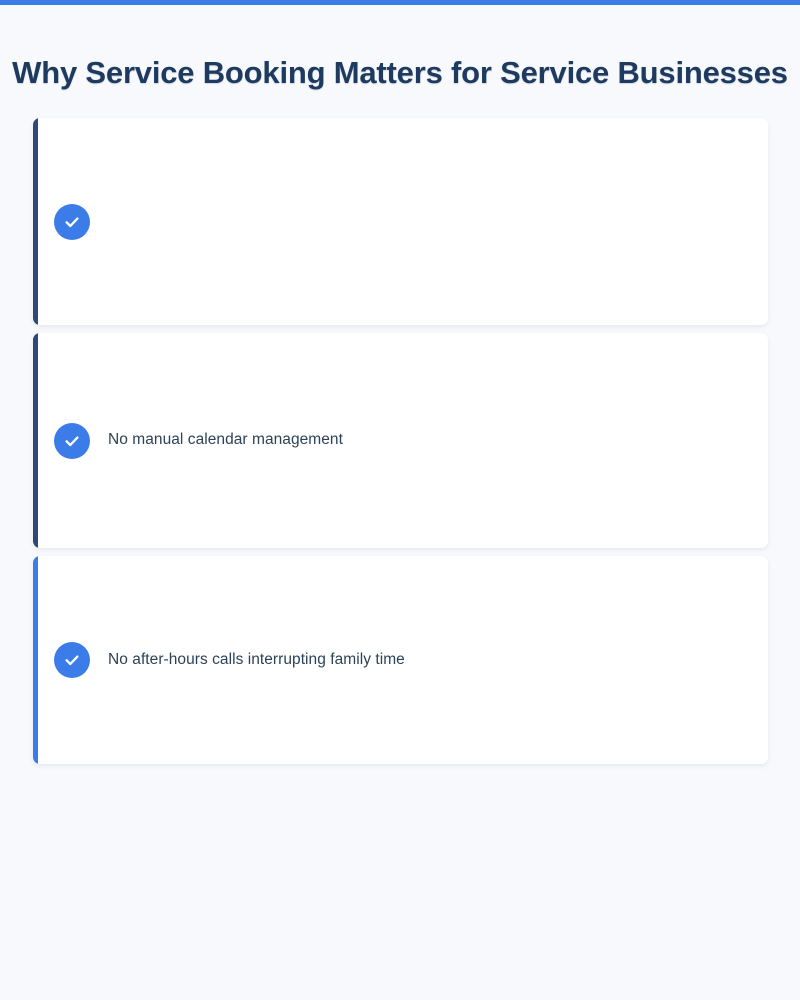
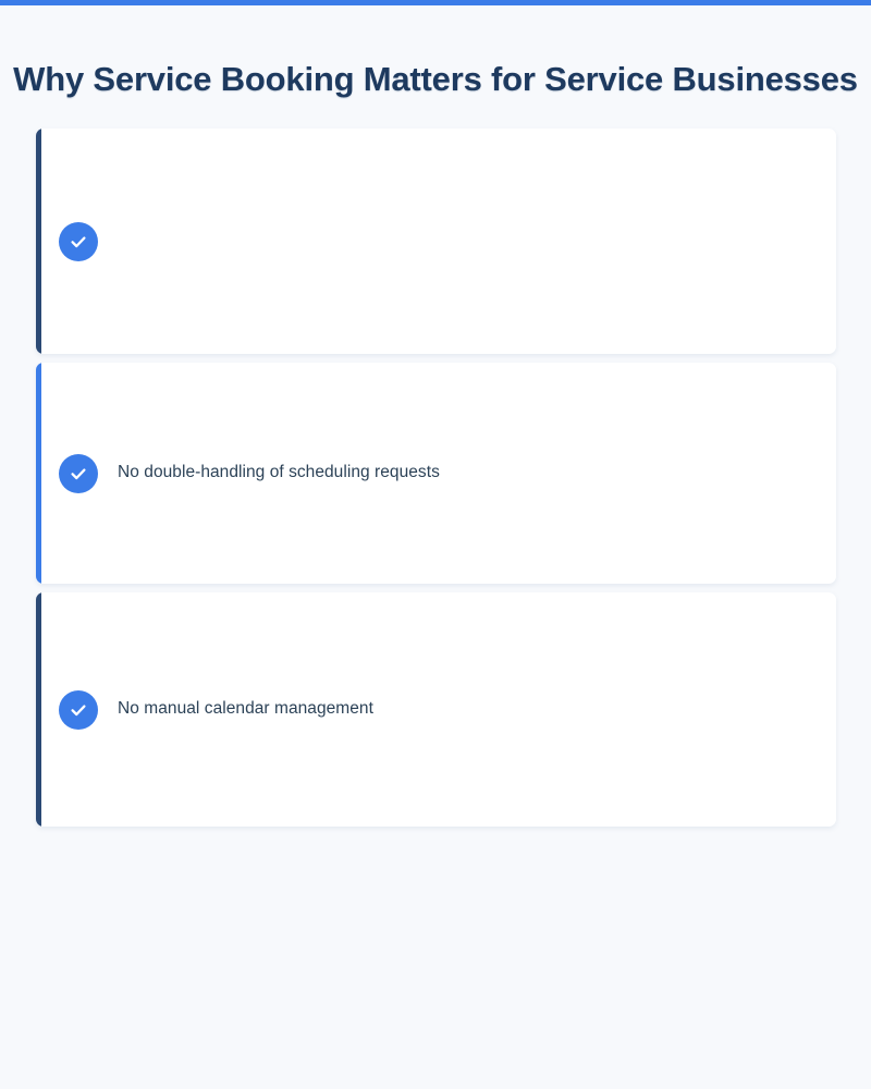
  Why Service Booking Matters for Service Businesses
+ No double-handling of scheduling requests
  No manual calendar management
- No after-hours calls interrupting family time
